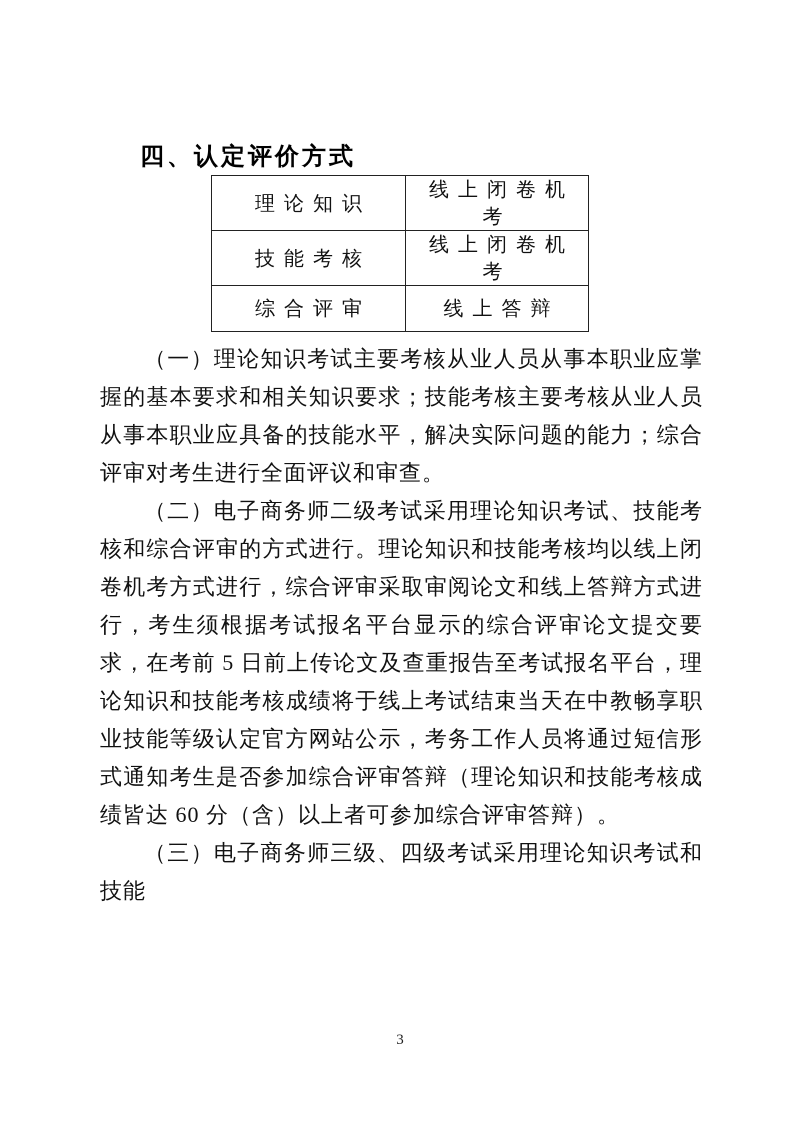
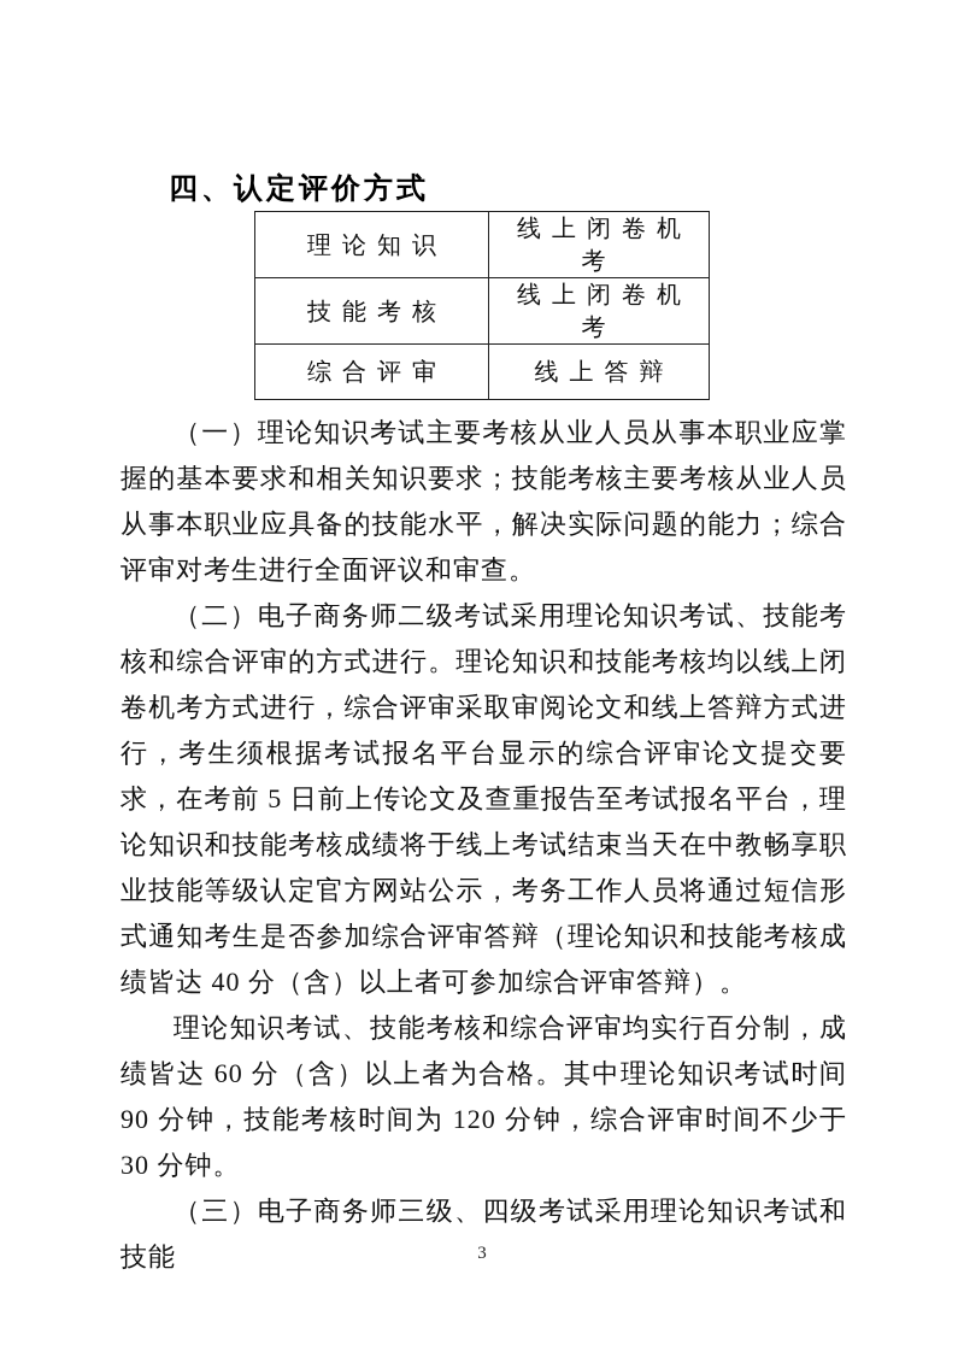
  四、认定评价方式
  理论知识	线上闭卷机考
  技能考核	线上闭卷机考
  综合评审	线上答辩
  （一）理论知识考试主要考核从业人员从事本职业应掌握的基本要求和相关知识要求；技能考核主要考核从业人员从事本职业应具备的技能水平，解决实际问题的能力；综合评审对考生进行全面评议和审查。
- （二）电子商务师二级考试采用理论知识考试、技能考核和综合评审的方式进行。理论知识和技能考核均以线上闭卷机考方式进行，综合评审采取审阅论文和线上答辩方式进行，考生须根据考试报名平台显示的综合评审论文提交要求，在考前 5 日前上传论文及查重报告至考试报名平台，理论知识和技能考核成绩将于线上考试结束当天在中教畅享职业技能等级认定官方网站公示，考务工作人员将通过短信形式通知考生是否参加综合评审答辩（理论知识和技能考核成绩皆达 60 分（含）以上者可参加综合评审答辩）。
+ （二）电子商务师二级考试采用理论知识考试、技能考核和综合评审的方式进行。理论知识和技能考核均以线上闭卷机考方式进行，综合评审采取审阅论文和线上答辩方式进行，考生须根据考试报名平台显示的综合评审论文提交要求，在考前 5 日前上传论文及查重报告至考试报名平台，理论知识和技能考核成绩将于线上考试结束当天在中教畅享职业技能等级认定官方网站公示，考务工作人员将通过短信形式通知考生是否参加综合评审答辩（理论知识和技能考核成绩皆达 40 分（含）以上者可参加综合评审答辩）。
+ 理论知识考试、技能考核和综合评审均实行百分制，成绩皆达 60 分（含）以上者为合格。其中理论知识考试时间 90 分钟，技能考核时间为 120 分钟，综合评审时间不少于 30 分钟。
  （三）电子商务师三级、四级考试采用理论知识考试和技能
  3
